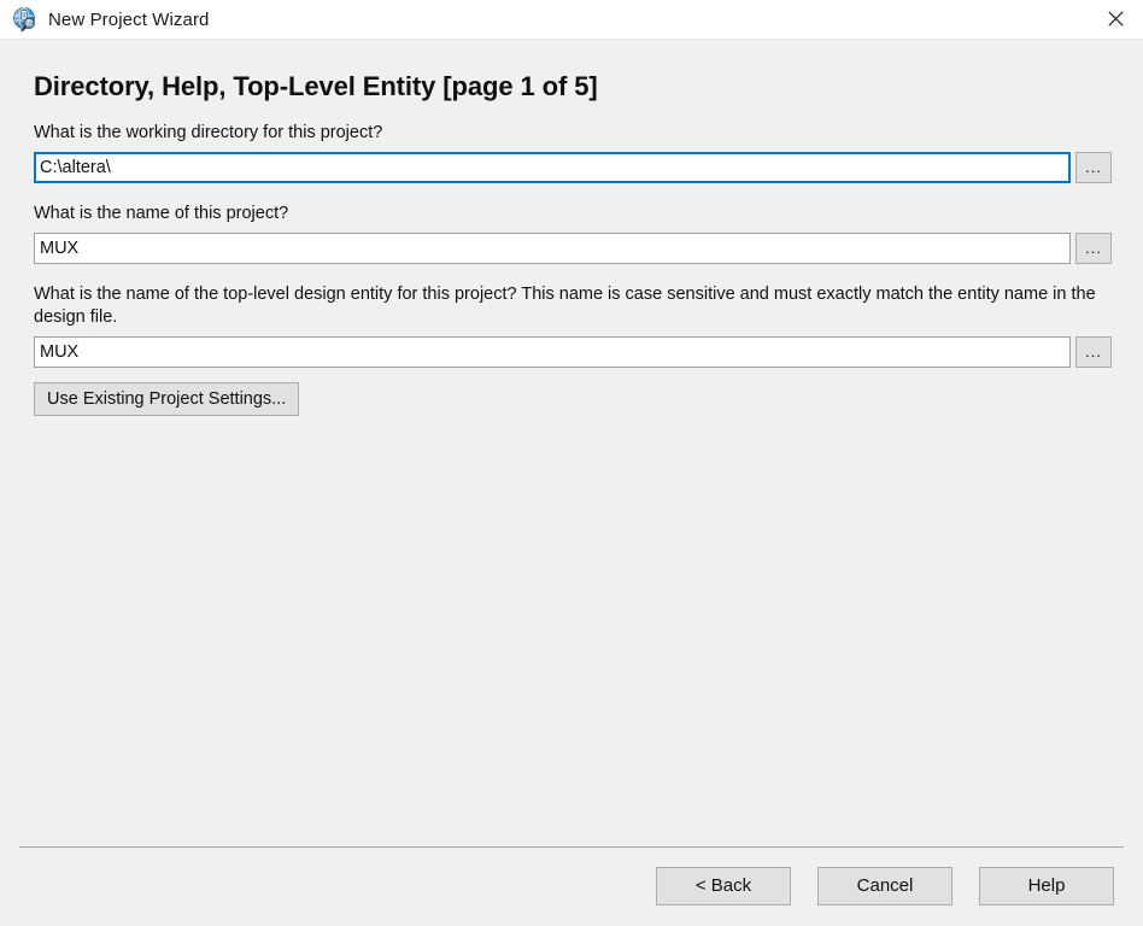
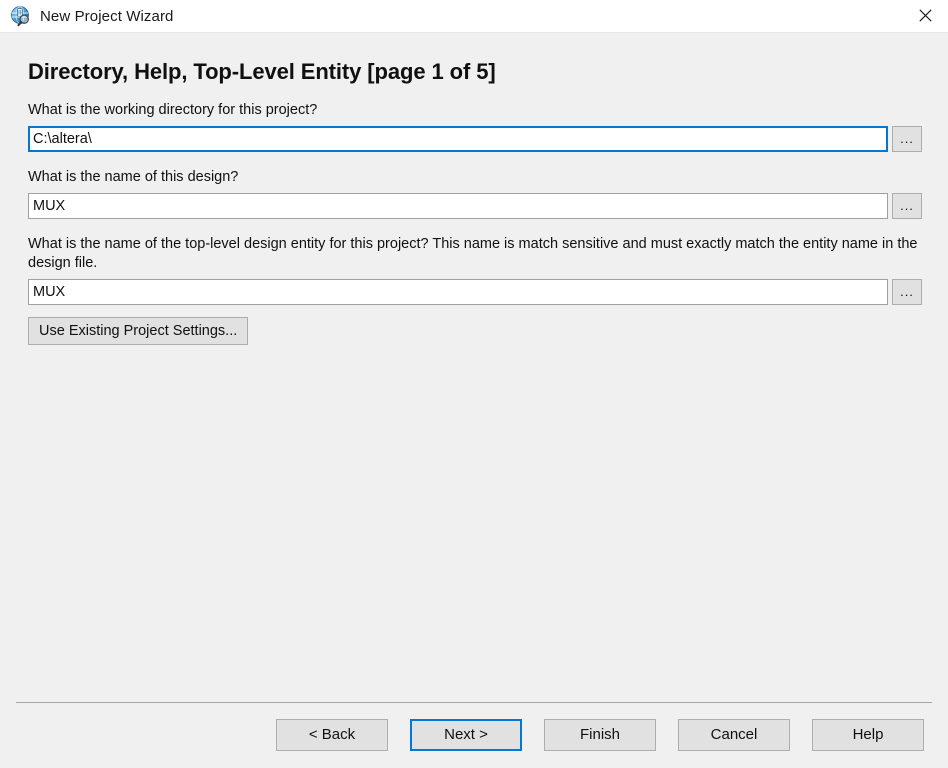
  New Project Wizard
  Directory, Help, Top-Level Entity [page 1 of 5]
  What is the working directory for this project?
  C:\altera\
  ...
- What is the name of this project?
+ What is the name of this design?
  MUX
  ...
- What is the name of the top-level design entity for this project? This name is case sensitive and must exactly match the entity name in the design file.
+ What is the name of the top-level design entity for this project? This name is match sensitive and must exactly match the entity name in the design file.
  MUX
  ...
  Use Existing Project Settings...
  < Back
+ Next >
+ Finish
  Cancel
  Help
